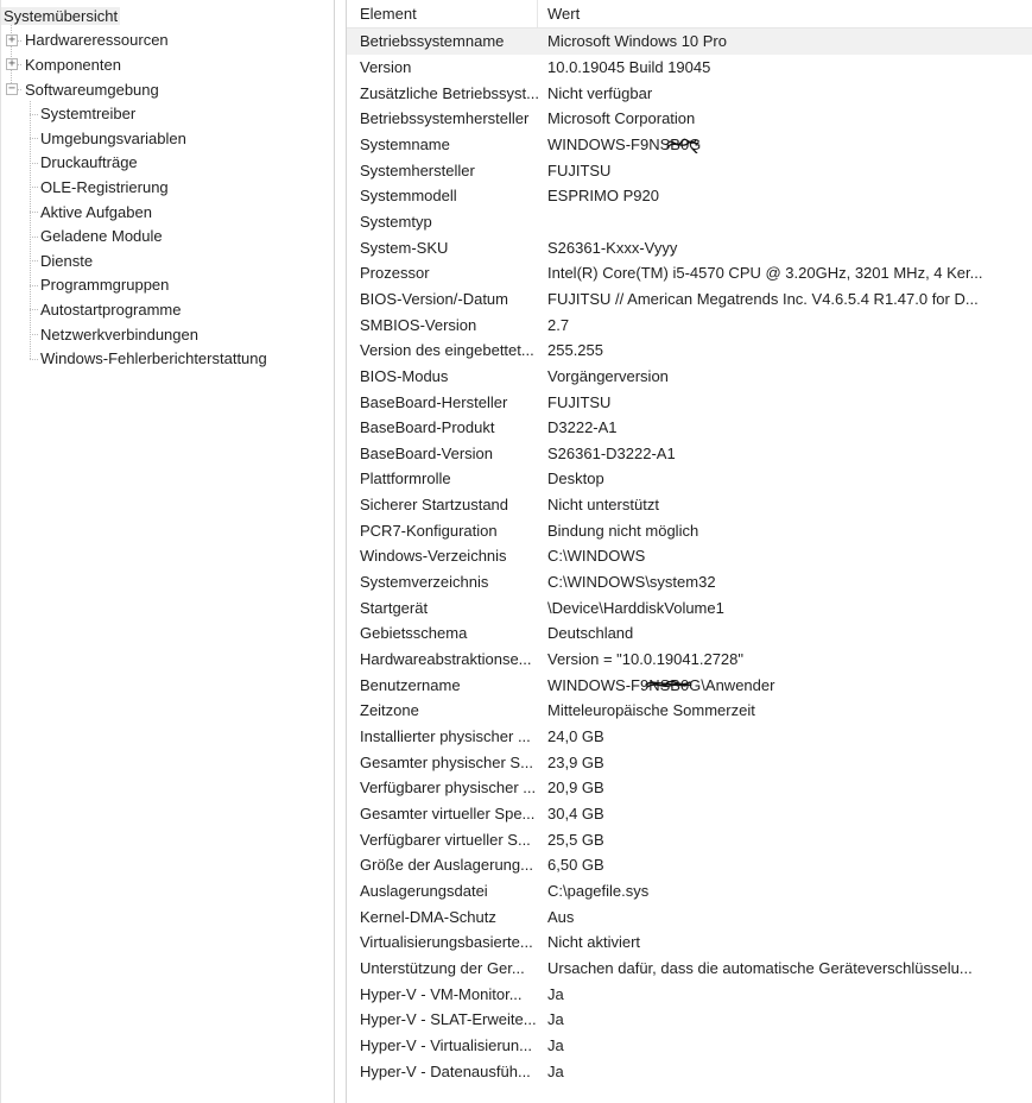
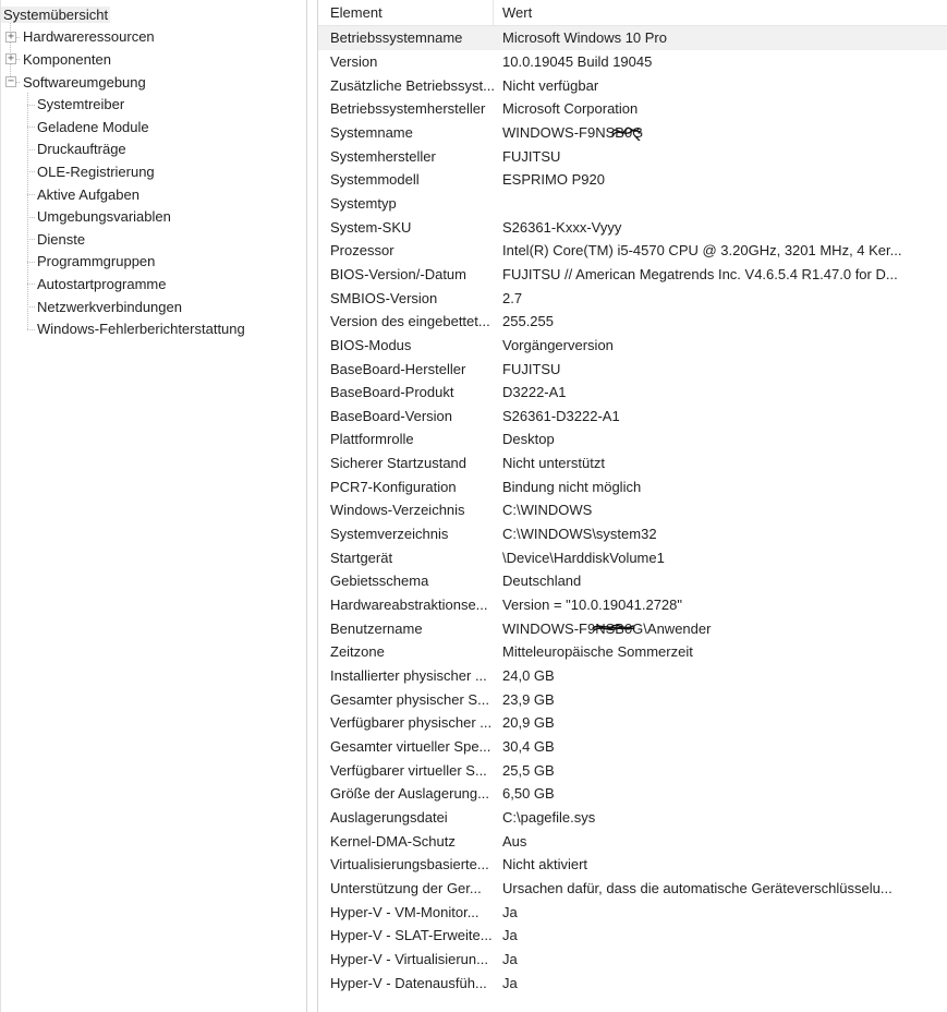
  Systemübersicht
  +
  Hardwareressourcen
  +
  Komponenten
  −
  Softwareumgebung
  Systemtreiber
- Umgebungsvariablen
+ Geladene Module
  Druckaufträge
  OLE-Registrierung
  Aktive Aufgaben
- Geladene Module
+ Umgebungsvariablen
  Dienste
  Programmgruppen
  Autostartprogramme
  Netzwerkverbindungen
  Windows-Fehlerberichterstattung
  Element
  Wert
  Betriebssystemname
  Microsoft Windows 10 Pro
  Version
  10.0.19045 Build 19045
  Zusätzliche Betriebssyst...
  Nicht verfügbar
  Betriebssystemhersteller
  Microsoft Corporation
  Systemname
  WINDOWS-F9NSB0G
  Systemhersteller
  FUJITSU
  Systemmodell
  ESPRIMO P920
  Systemtyp
  System-SKU
  S26361-Kxxx-Vyyy
  Prozessor
  Intel(R) Core(TM) i5-4570 CPU @ 3.20GHz, 3201 MHz, 4 Ker...
  BIOS-Version/-Datum
  FUJITSU // American Megatrends Inc. V4.6.5.4 R1.47.0 for D...
  SMBIOS-Version
  2.7
  Version des eingebettet...
  255.255
  BIOS-Modus
  Vorgängerversion
  BaseBoard-Hersteller
  FUJITSU
  BaseBoard-Produkt
  D3222-A1
  BaseBoard-Version
  S26361-D3222-A1
  Plattformrolle
  Desktop
  Sicherer Startzustand
  Nicht unterstützt
  PCR7-Konfiguration
  Bindung nicht möglich
  Windows-Verzeichnis
  C:\WINDOWS
  Systemverzeichnis
  C:\WINDOWS\system32
  Startgerät
  \Device\HarddiskVolume1
  Gebietsschema
  Deutschland
  Hardwareabstraktionse...
  Version = "10.0.19041.2728"
  Benutzername
  WINDOWS-F9NSB0G\Anwender
  Zeitzone
  Mitteleuropäische Sommerzeit
  Installierter physischer ...
  24,0 GB
  Gesamter physischer S...
  23,9 GB
  Verfügbarer physischer ...
  20,9 GB
  Gesamter virtueller Spe...
  30,4 GB
  Verfügbarer virtueller S...
  25,5 GB
  Größe der Auslagerung...
  6,50 GB
  Auslagerungsdatei
  C:\pagefile.sys
  Kernel-DMA-Schutz
  Aus
  Virtualisierungsbasierte...
  Nicht aktiviert
  Unterstützung der Ger...
  Ursachen dafür, dass die automatische Geräteverschlüsselu...
  Hyper-V - VM-Monitor...
  Ja
  Hyper-V - SLAT-Erweite...
  Ja
  Hyper-V - Virtualisierun...
  Ja
  Hyper-V - Datenausfüh...
  Ja
